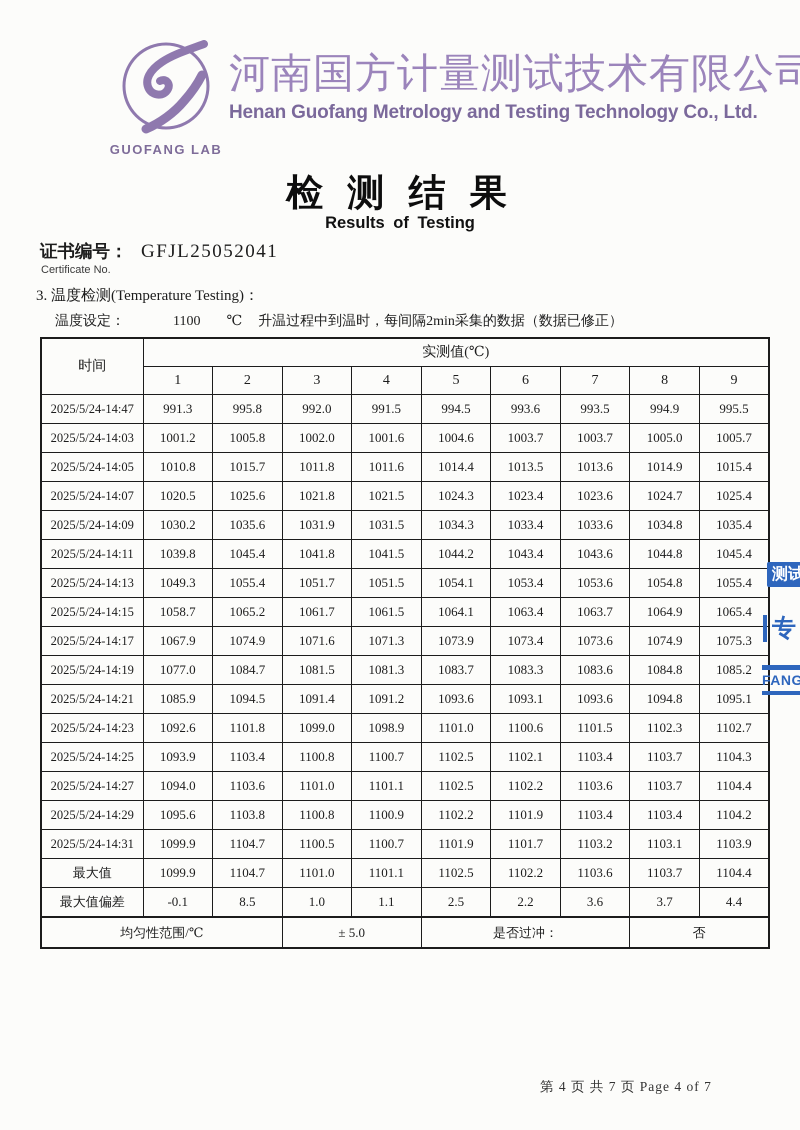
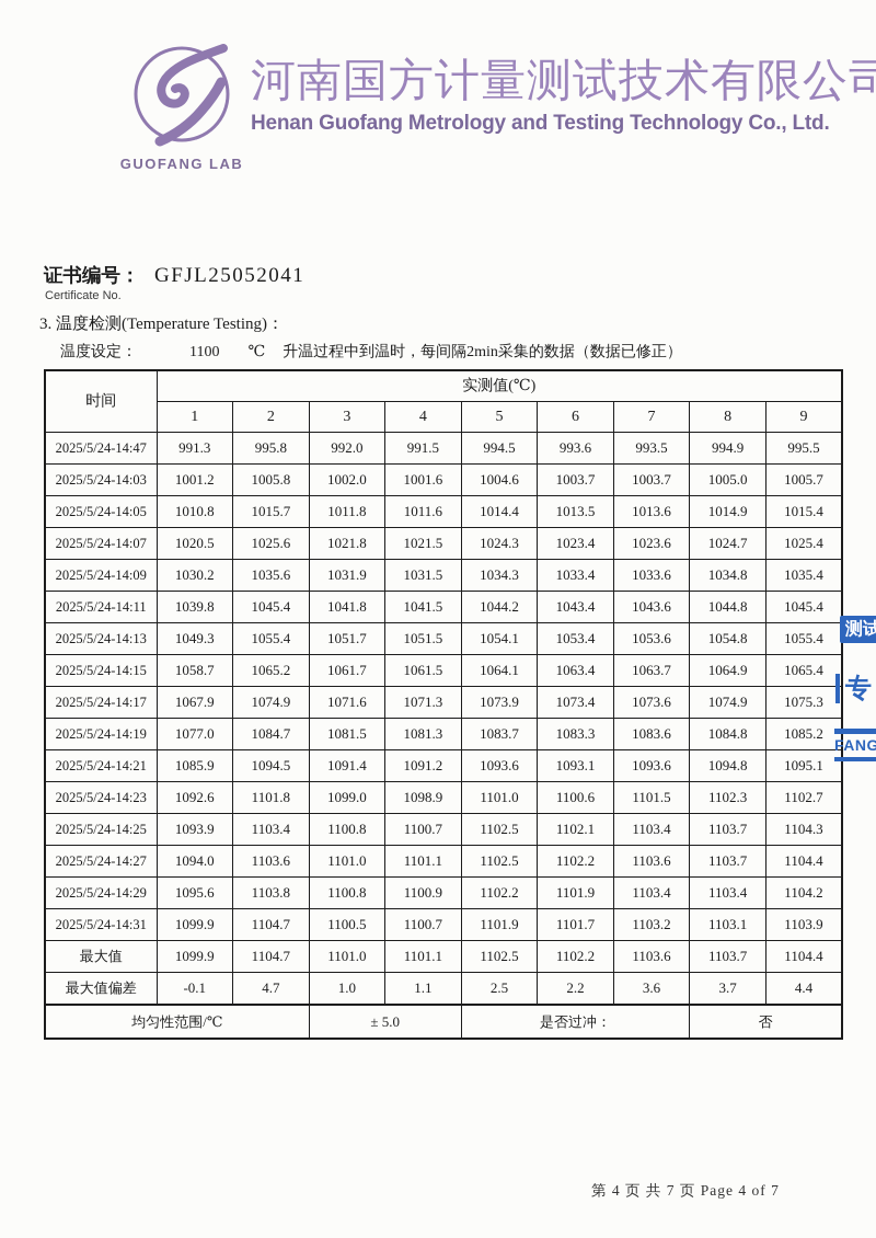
  GUOFANG LAB
  河南国方计量测试技术有限公司
  Henan Guofang Metrology and Testing Technology Co., Ltd.
- 检 测 结 果
- Results of Testing
  证书编号：
  GFJL25052041
  Certificate No.
  3. 温度检测(Temperature Testing)：
  温度设定： 1100 ℃ 升温过程中到温时，每间隔2min采集的数据（数据已修正）
  时间	实测值(℃)
  1	2	3	4	5	6	7	8	9
  2025/5/24-14:47	991.3	995.8	992.0	991.5	994.5	993.6	993.5	994.9	995.5
  2025/5/24-14:03	1001.2	1005.8	1002.0	1001.6	1004.6	1003.7	1003.7	1005.0	1005.7
  2025/5/24-14:05	1010.8	1015.7	1011.8	1011.6	1014.4	1013.5	1013.6	1014.9	1015.4
  2025/5/24-14:07	1020.5	1025.6	1021.8	1021.5	1024.3	1023.4	1023.6	1024.7	1025.4
  2025/5/24-14:09	1030.2	1035.6	1031.9	1031.5	1034.3	1033.4	1033.6	1034.8	1035.4
  2025/5/24-14:11	1039.8	1045.4	1041.8	1041.5	1044.2	1043.4	1043.6	1044.8	1045.4
  2025/5/24-14:13	1049.3	1055.4	1051.7	1051.5	1054.1	1053.4	1053.6	1054.8	1055.4
  2025/5/24-14:15	1058.7	1065.2	1061.7	1061.5	1064.1	1063.4	1063.7	1064.9	1065.4
  2025/5/24-14:17	1067.9	1074.9	1071.6	1071.3	1073.9	1073.4	1073.6	1074.9	1075.3
  2025/5/24-14:19	1077.0	1084.7	1081.5	1081.3	1083.7	1083.3	1083.6	1084.8	1085.2
  2025/5/24-14:21	1085.9	1094.5	1091.4	1091.2	1093.6	1093.1	1093.6	1094.8	1095.1
  2025/5/24-14:23	1092.6	1101.8	1099.0	1098.9	1101.0	1100.6	1101.5	1102.3	1102.7
  2025/5/24-14:25	1093.9	1103.4	1100.8	1100.7	1102.5	1102.1	1103.4	1103.7	1104.3
  2025/5/24-14:27	1094.0	1103.6	1101.0	1101.1	1102.5	1102.2	1103.6	1103.7	1104.4
  2025/5/24-14:29	1095.6	1103.8	1100.8	1100.9	1102.2	1101.9	1103.4	1103.4	1104.2
  2025/5/24-14:31	1099.9	1104.7	1100.5	1100.7	1101.9	1101.7	1103.2	1103.1	1103.9
  最大值	1099.9	1104.7	1101.0	1101.1	1102.5	1102.2	1103.6	1103.7	1104.4
- 最大值偏差	-0.1	8.5	1.0	1.1	2.5	2.2	3.6	3.7	4.4
+ 最大值偏差	-0.1	4.7	1.0	1.1	2.5	2.2	3.6	3.7	4.4
  均匀性范围/℃	± 5.0	是否过冲：	否
  第 4 页 共 7 页 Page 4 of 7
  测试
  专
  FANG
